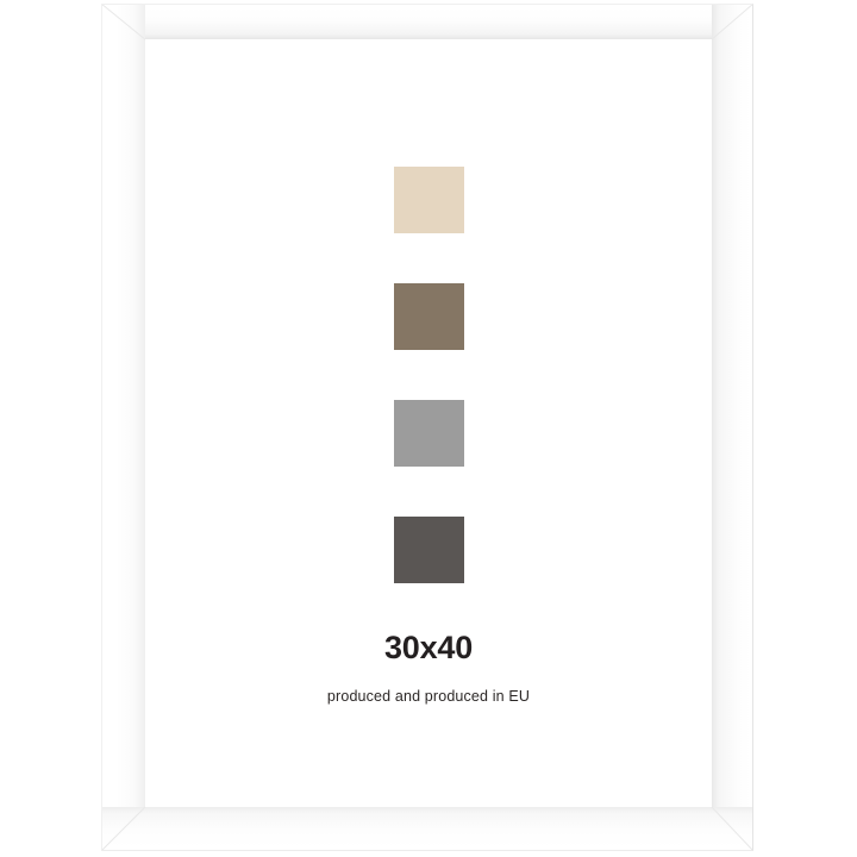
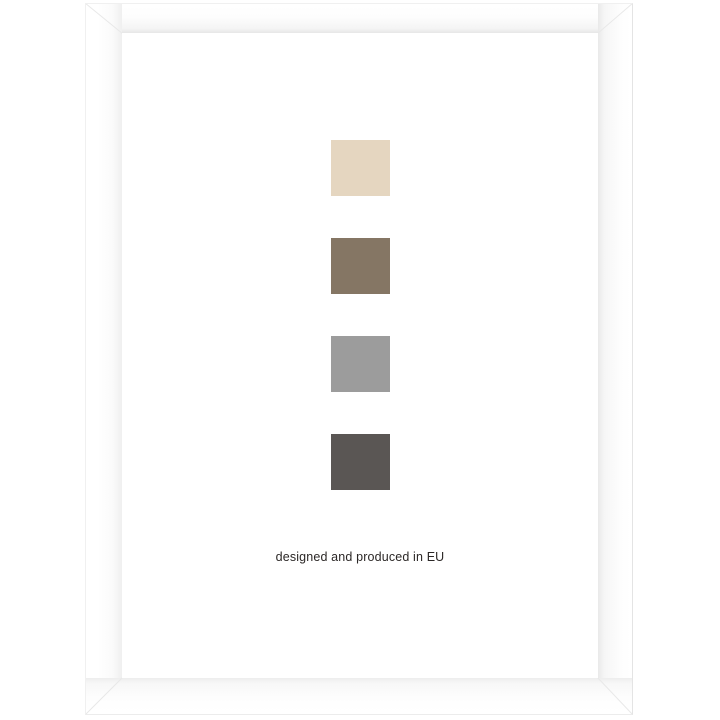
- 30x40
- produced and produced in EU
+ designed and produced in EU
